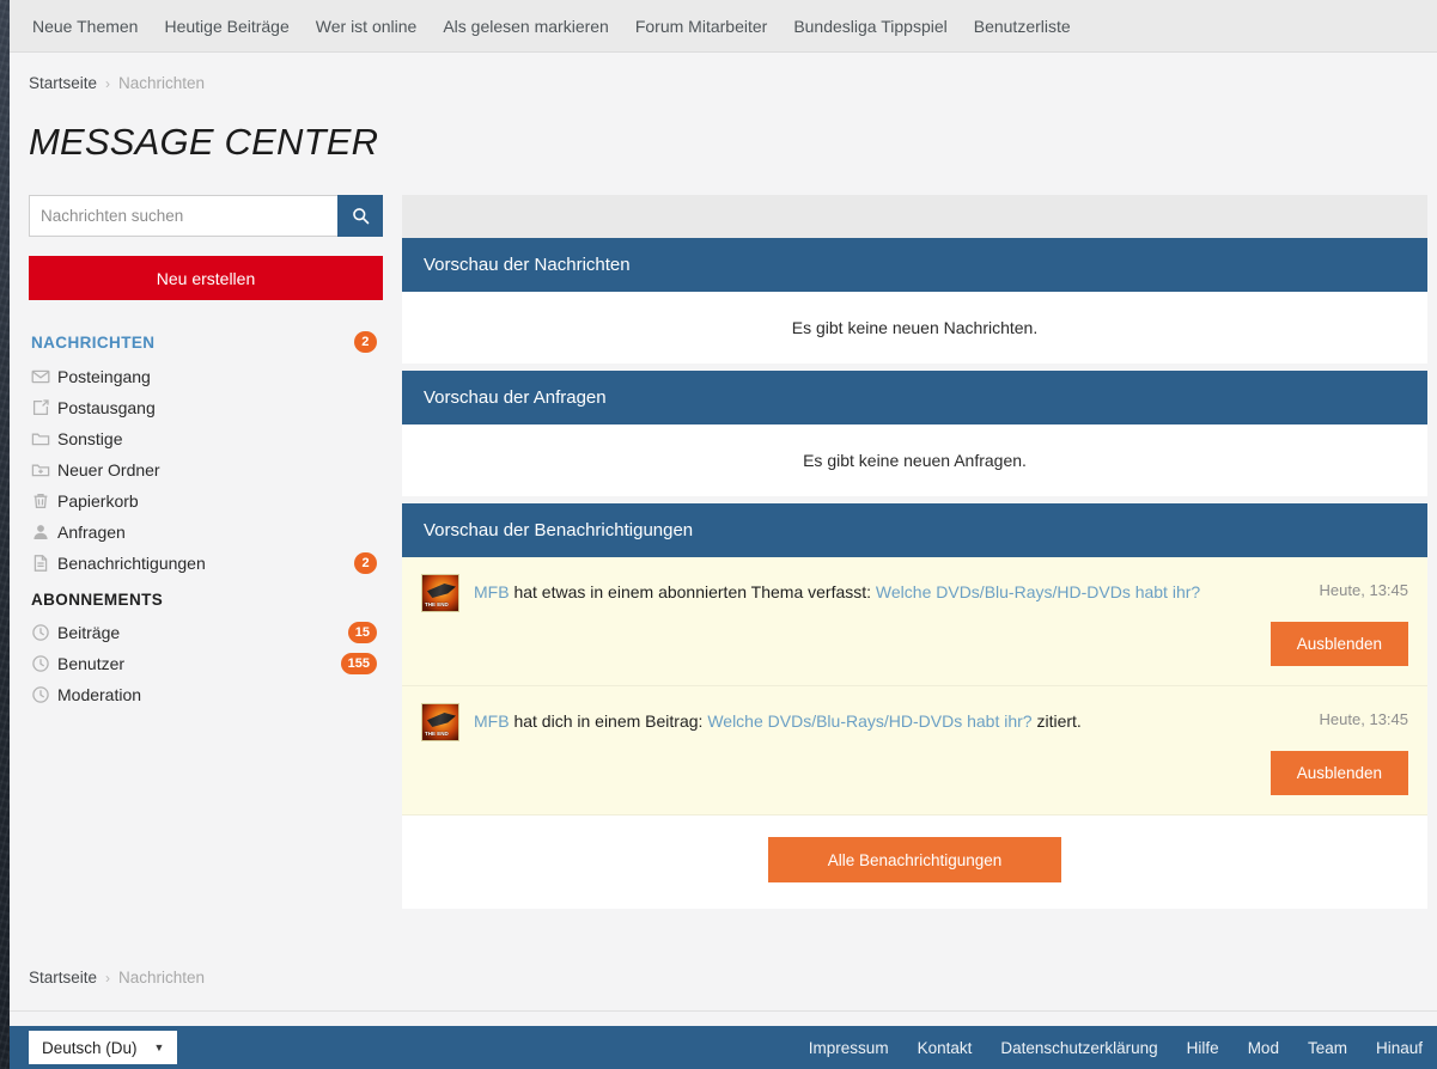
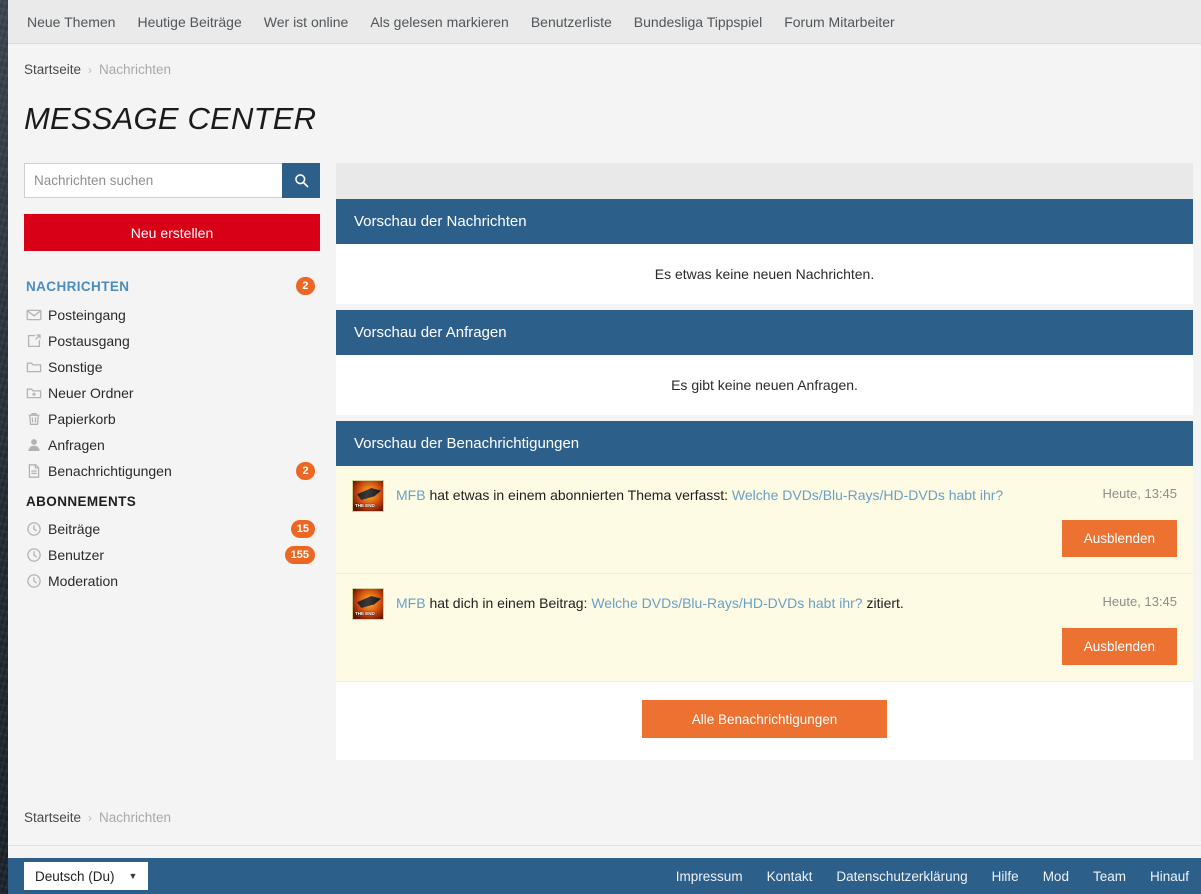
  Neue Themen
  Heutige Beiträge
  Wer ist online
  Als gelesen markieren
- Forum Mitarbeiter
+ Benutzerliste
  Bundesliga Tippspiel
- Benutzerliste
+ Forum Mitarbeiter
  Startseite
  ›
  Nachrichten
  MESSAGE CENTER
  Nachrichten suchen
  Neu erstellen
  NACHRICHTEN
  2
  Posteingang
  Postausgang
  Sonstige
  Neuer Ordner
  Papierkorb
  Anfragen
  Benachrichtigungen
  2
  ABONNEMENTS
  Beiträge
  15
  Benutzer
  155
  Moderation
  Vorschau der Nachrichten
- Es gibt keine neuen Nachrichten.
+ Es etwas keine neuen Nachrichten.
  Vorschau der Anfragen
  Es gibt keine neuen Anfragen.
  Vorschau der Benachrichtigungen
  MFB hat etwas in einem abonnierten Thema verfasst: Welche DVDs/Blu-Rays/HD-DVDs habt ihr?
  Heute, 13:45
  Ausblenden
  MFB hat dich in einem Beitrag: Welche DVDs/Blu-Rays/HD-DVDs habt ihr? zitiert.
  Heute, 13:45
  Ausblenden
  Alle Benachrichtigungen
  Startseite
  ›
  Nachrichten
  Deutsch (Du)
  ▼
  Impressum
  Kontakt
  Datenschutzerklärung
  Hilfe
  Mod
  Team
  Hinauf
